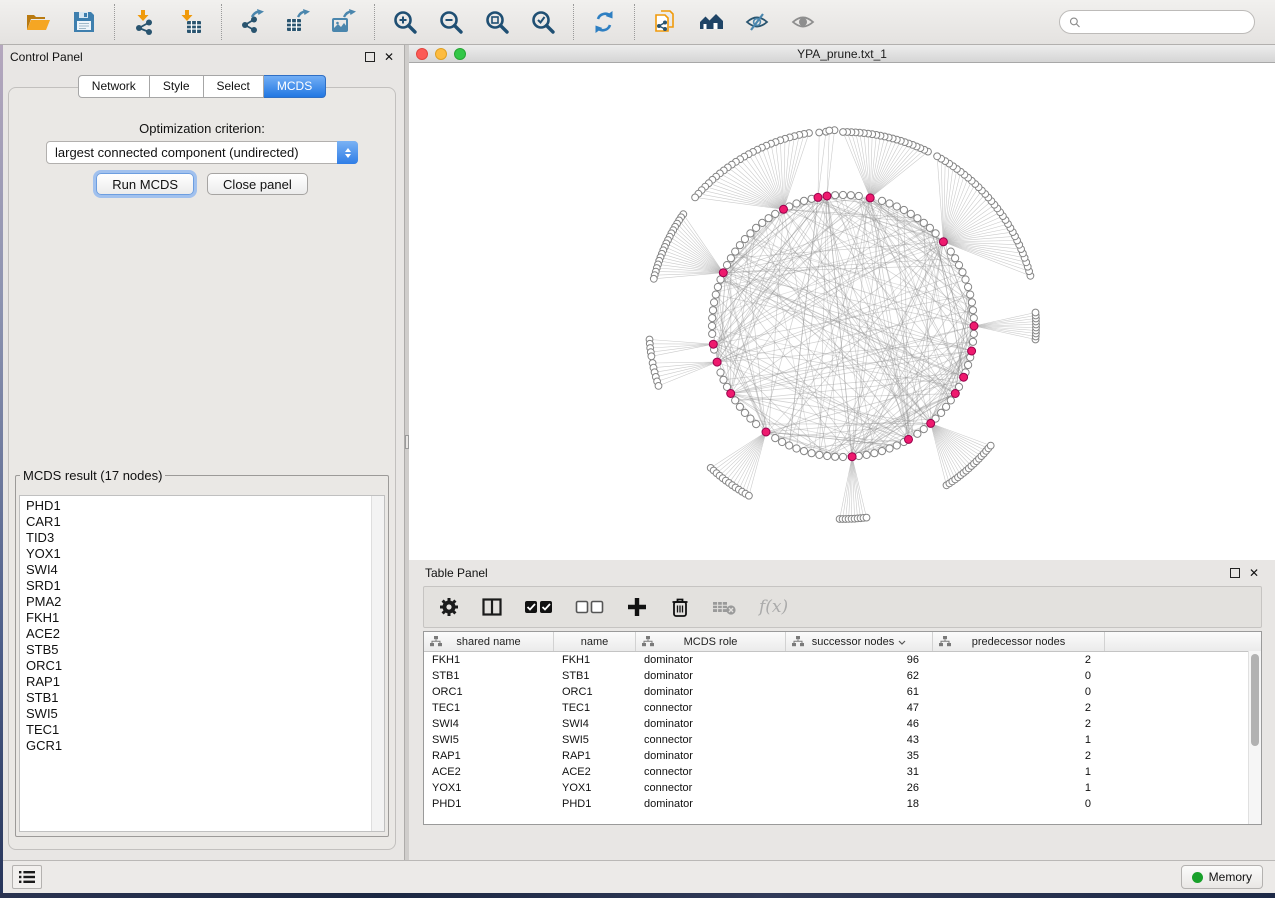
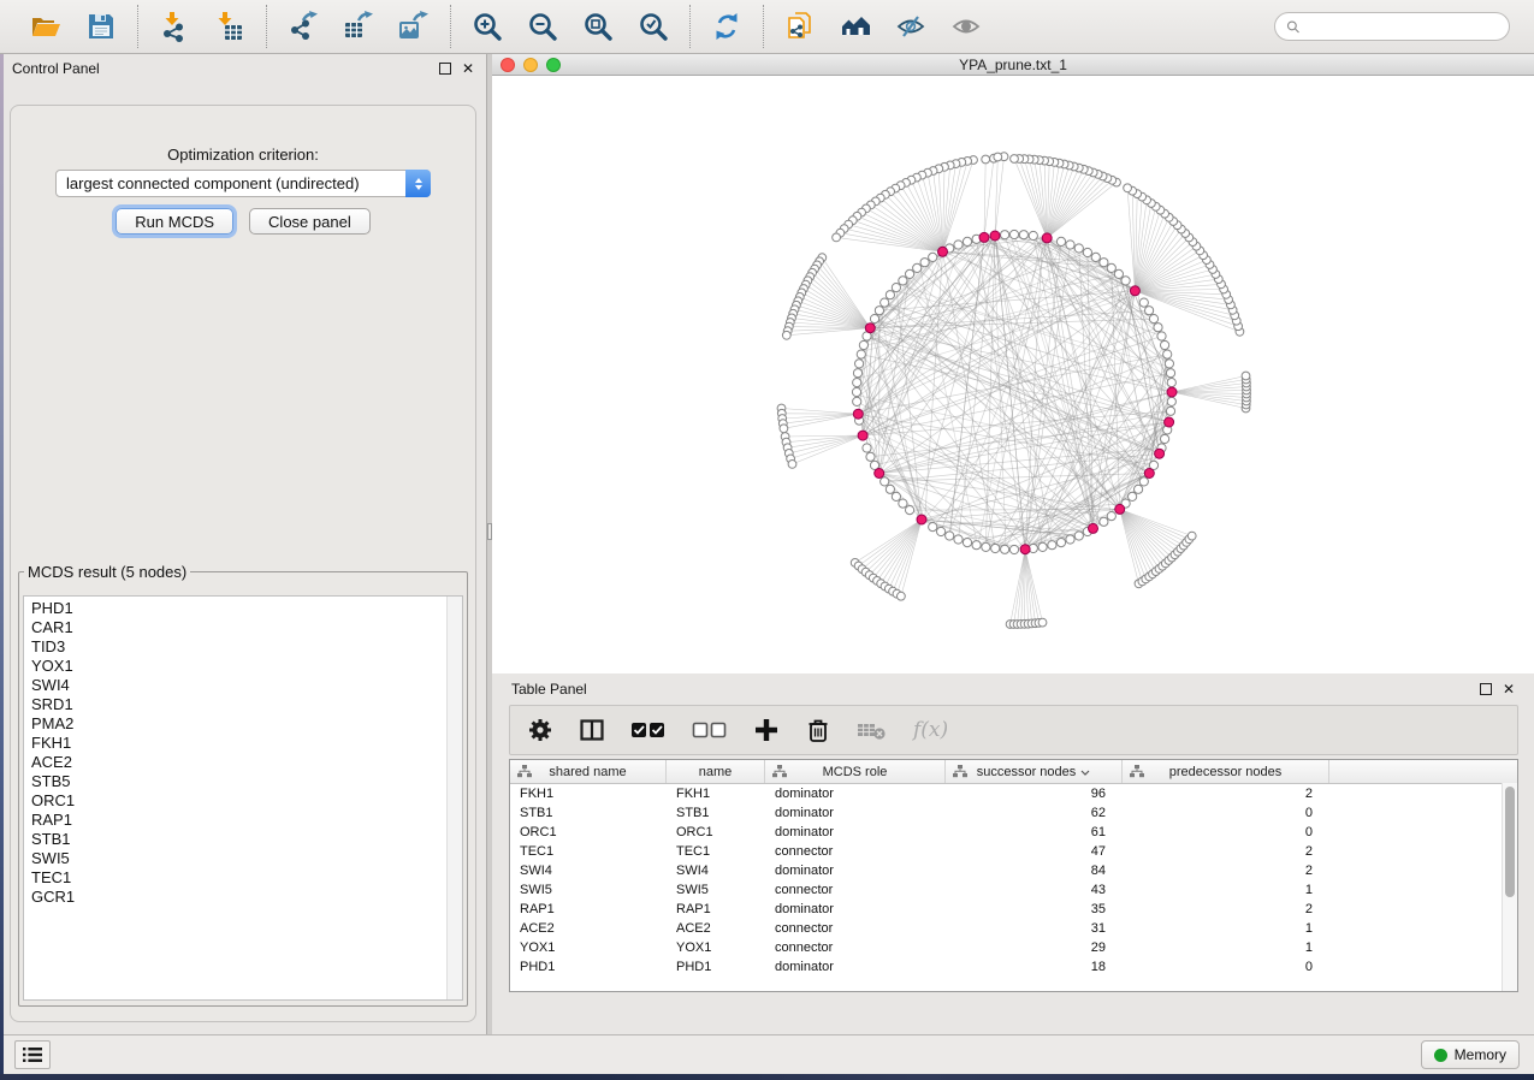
  Control Panel
  ✕
- Network
- Style
- Select
- MCDS
  Optimization criterion:
  largest connected component (undirected)
  Run MCDS
  Close panel
- MCDS result (17 nodes)
+ MCDS result (5 nodes)
  PHD1
  CAR1
  TID3
  YOX1
  SWI4
  SRD1
  PMA2
  FKH1
  ACE2
  STB5
  ORC1
  RAP1
  STB1
  SWI5
  TEC1
  GCR1
  YPA_prune.txt_1
  Table Panel
  ✕
  f(x)
  shared name
  name
  MCDS role
  successor nodes
  predecessor nodes
  FKH1
  FKH1
  dominator
  96
  2
  STB1
  STB1
  dominator
  62
  0
  ORC1
  ORC1
  dominator
  61
  0
  TEC1
  TEC1
  connector
  47
  2
  SWI4
  SWI4
  dominator
- 46
+ 84
  2
  SWI5
  SWI5
  connector
  43
  1
  RAP1
  RAP1
  dominator
  35
  2
  ACE2
  ACE2
  connector
  31
  1
  YOX1
  YOX1
  connector
- 26
+ 29
  1
  PHD1
  PHD1
  dominator
  18
  0
  Memory
